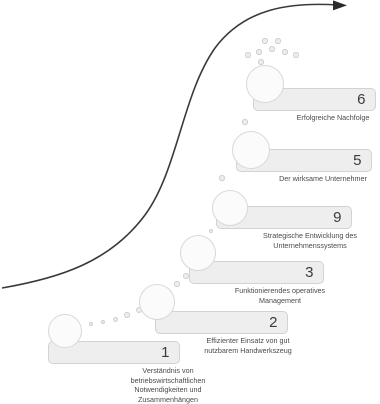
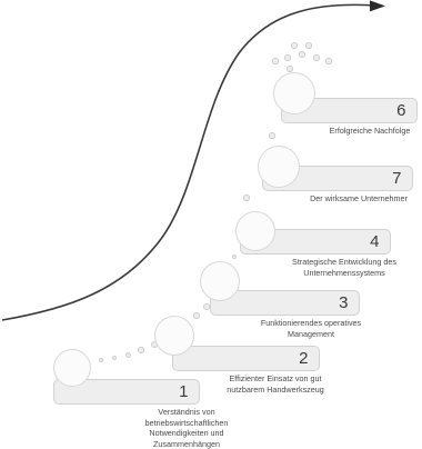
  1
  Verständnis von
  betriebswirtschaftlichen
  Notwendigkeiten und
  Zusammenhängen
  2
  Effizienter Einsatz von gut
  nutzbarem Handwerkszeug
  3
  Funktionierendes operatives
  Management
- 9
+ 4
  Strategische Entwicklung des
  Unternehmenssystems
- 5
+ 7
  Der wirksame Unternehmer
  6
  Erfolgreiche Nachfolge
